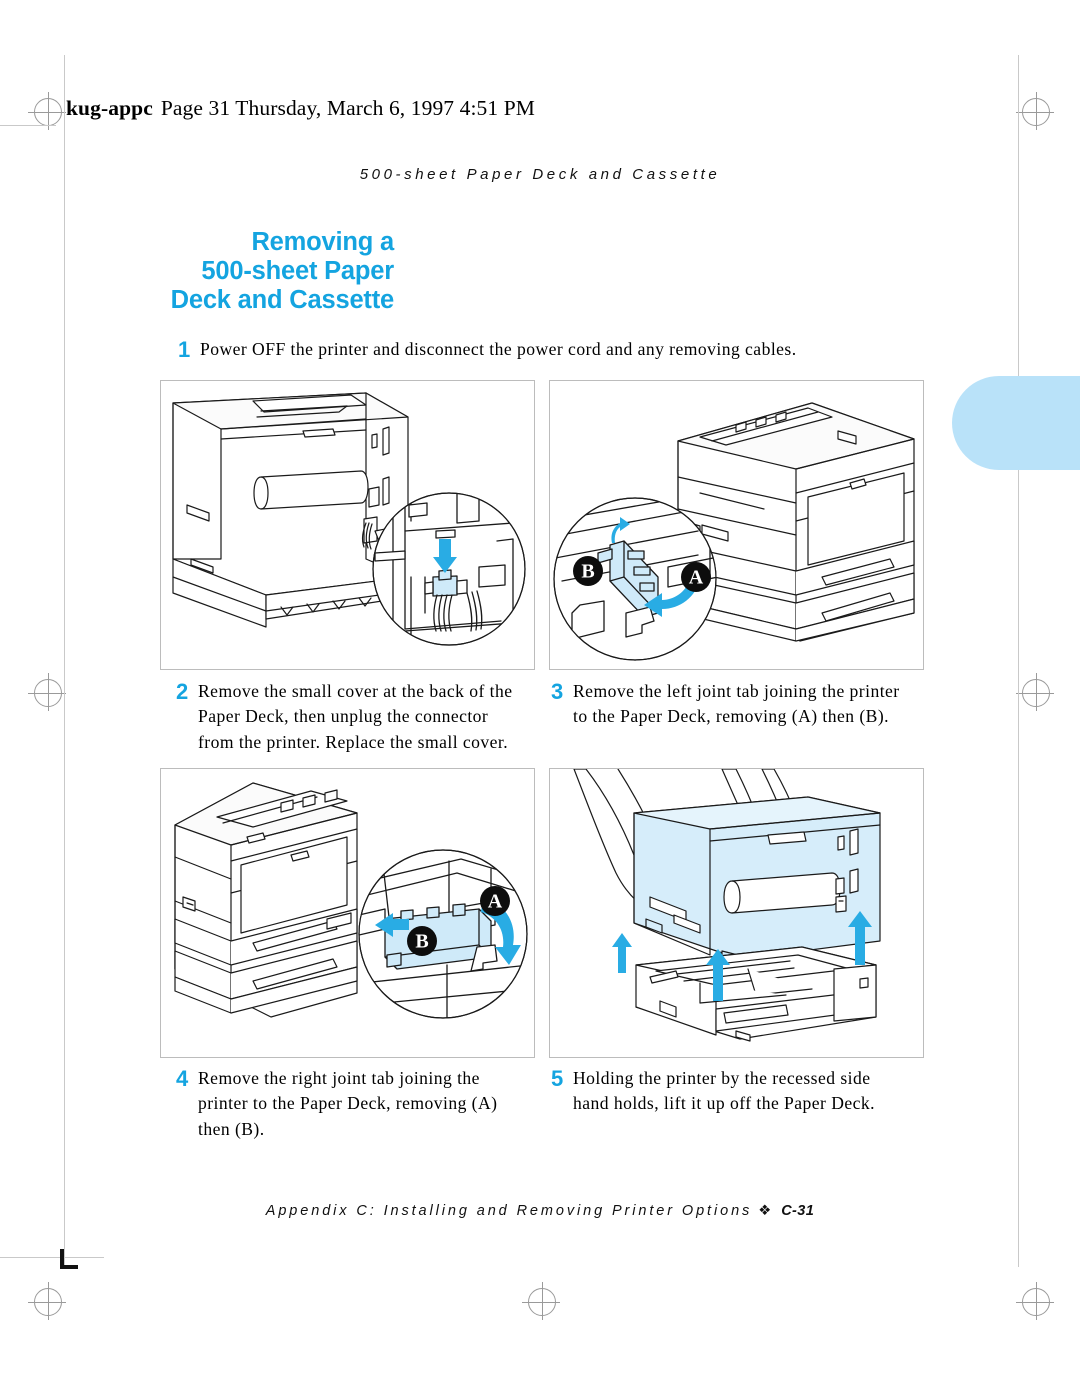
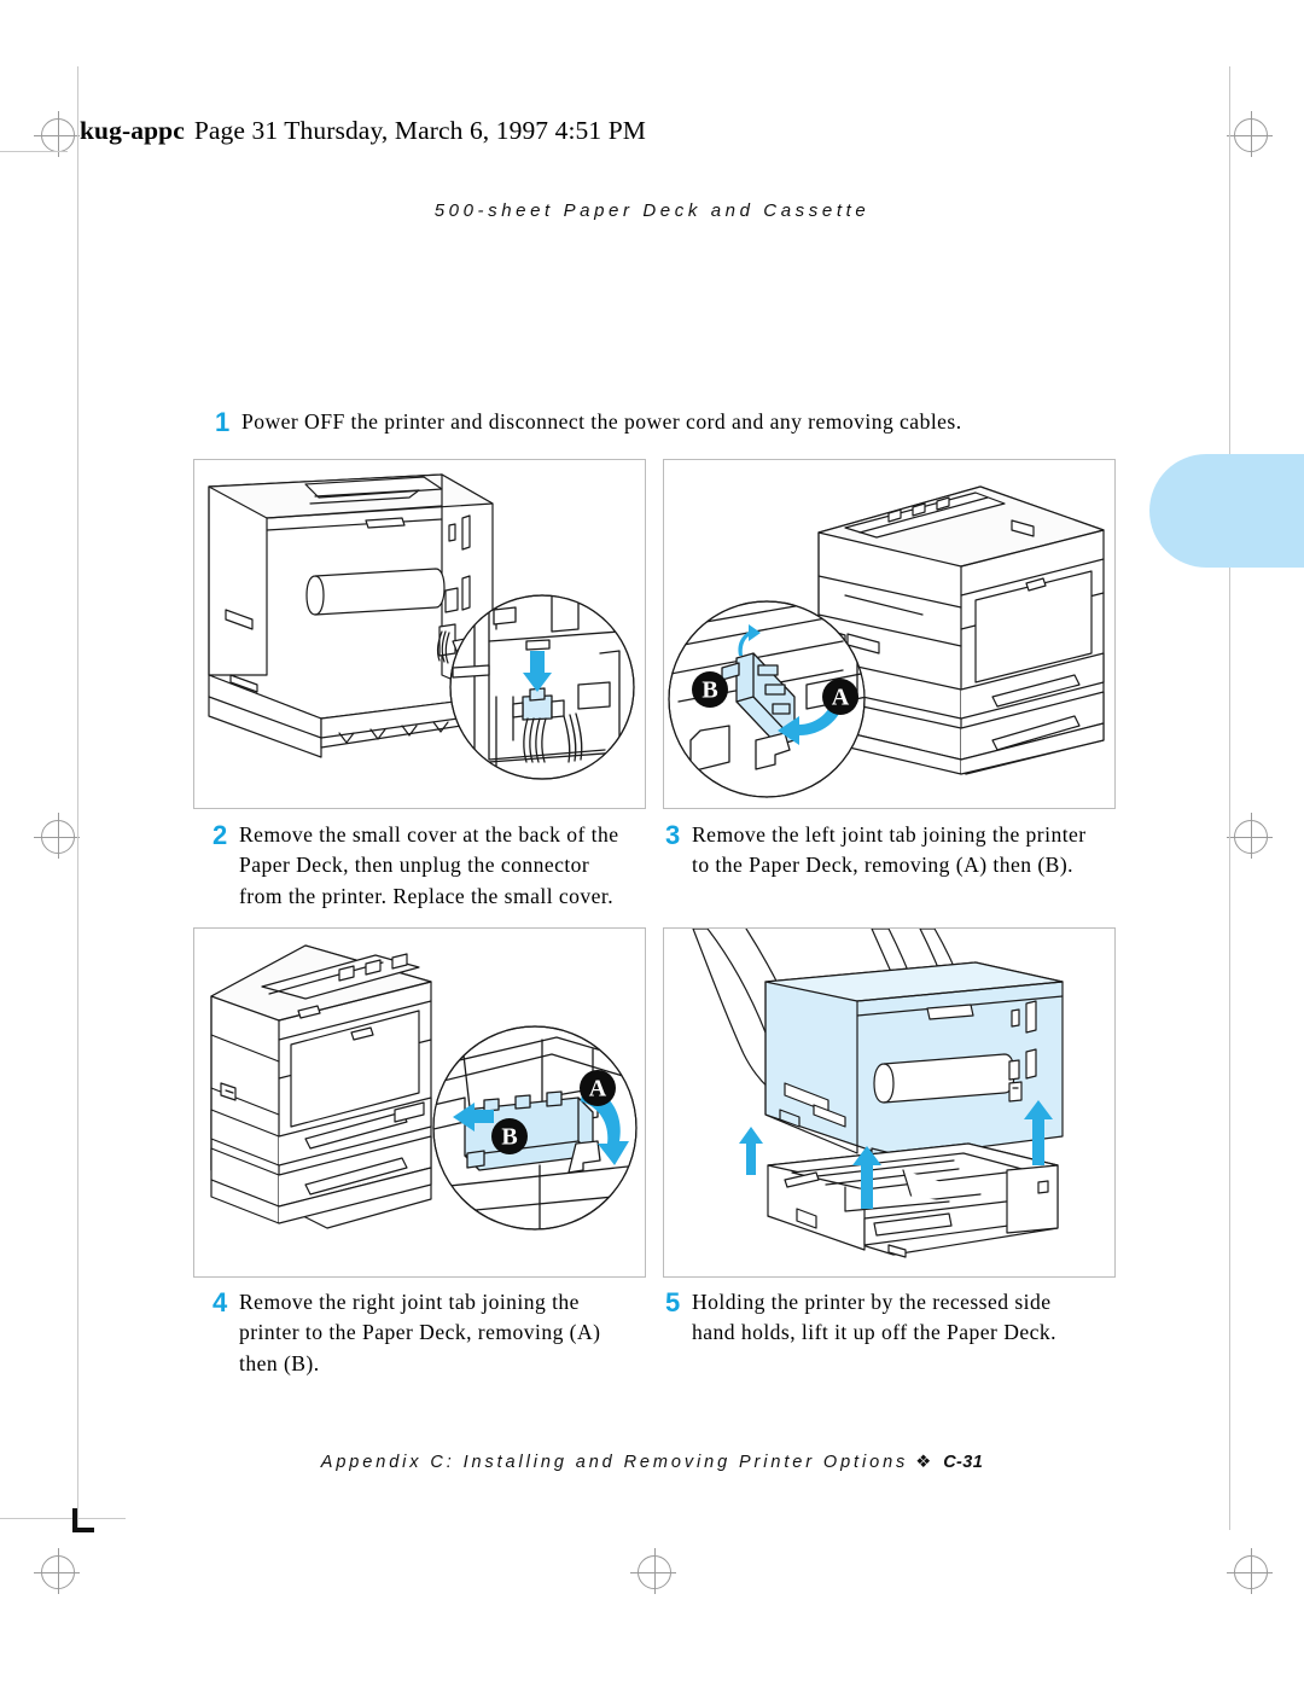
  kug-appc Page 31 Thursday, March 6, 1997 4:51 PM
  500-sheet Paper Deck and Cassette
- Removing a
- 500-sheet Paper
- Deck and Cassette
  1
  Power OFF the printer and disconnect the power cord and any removing cables.
  B
  A
  A
  B
  2
  Remove the small cover at the back of the Paper Deck, then unplug the connector from the printer. Replace the small cover.
  3
  Remove the left joint tab joining the printer to the Paper Deck, removing (A) then (B).
  4
  Remove the right joint tab joining the printer to the Paper Deck, removing (A) then (B).
  5
  Holding the printer by the recessed side hand holds, lift it up off the Paper Deck.
  Appendix C: Installing and Removing Printer Options ❖ C-31
